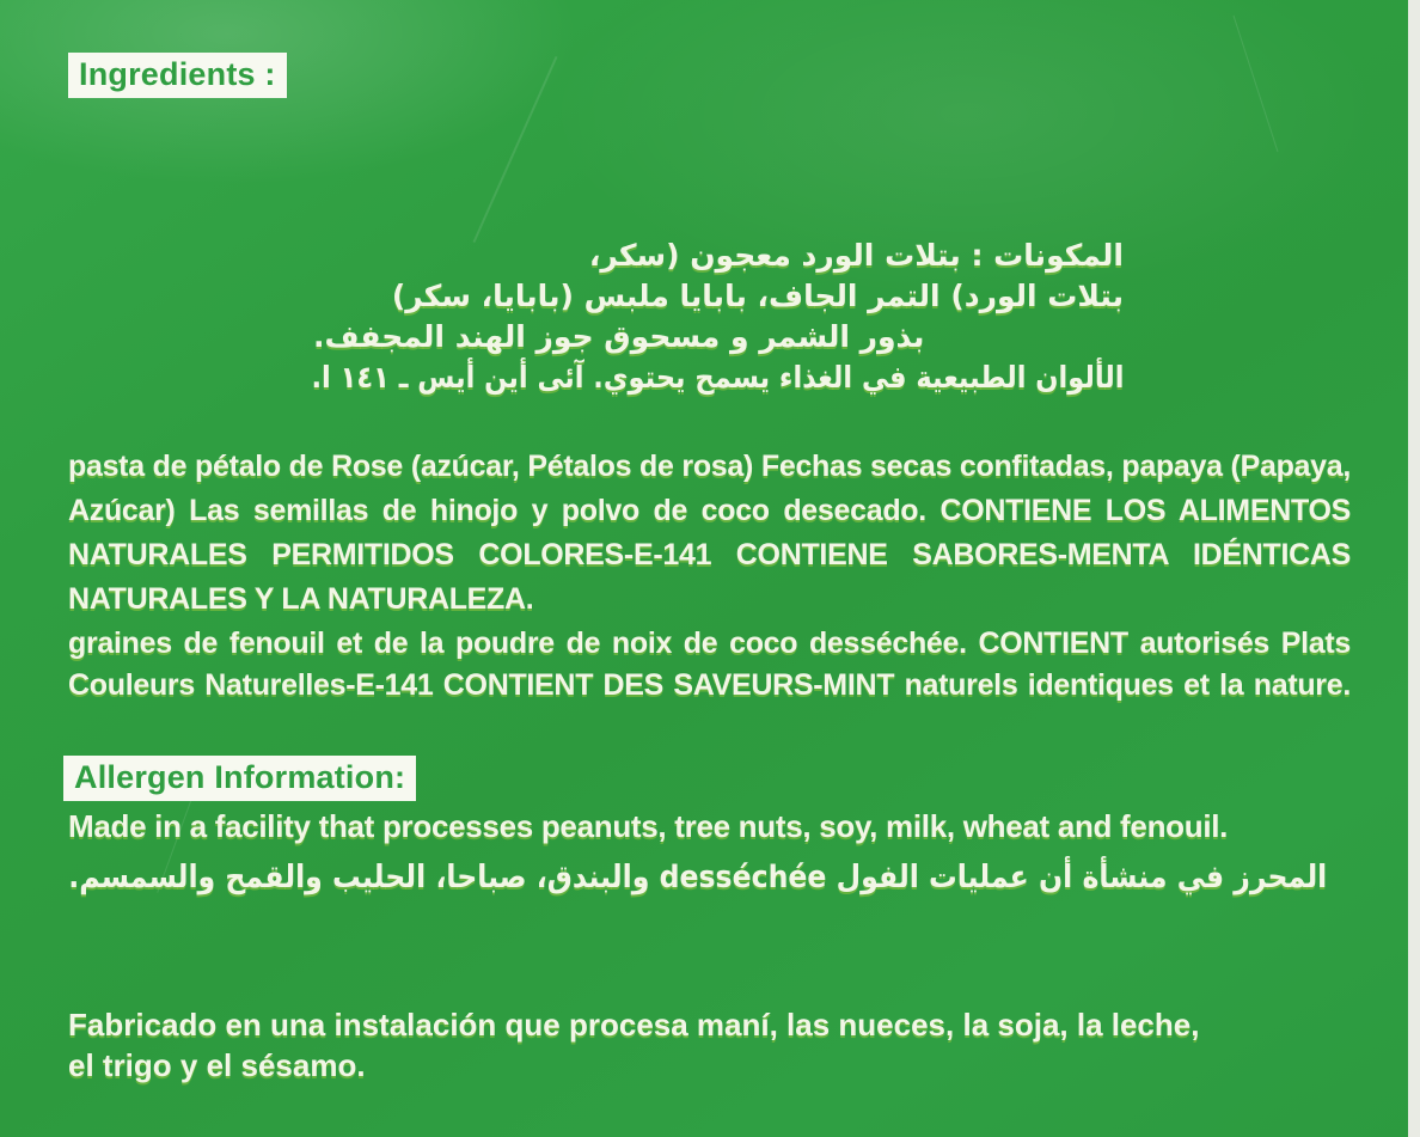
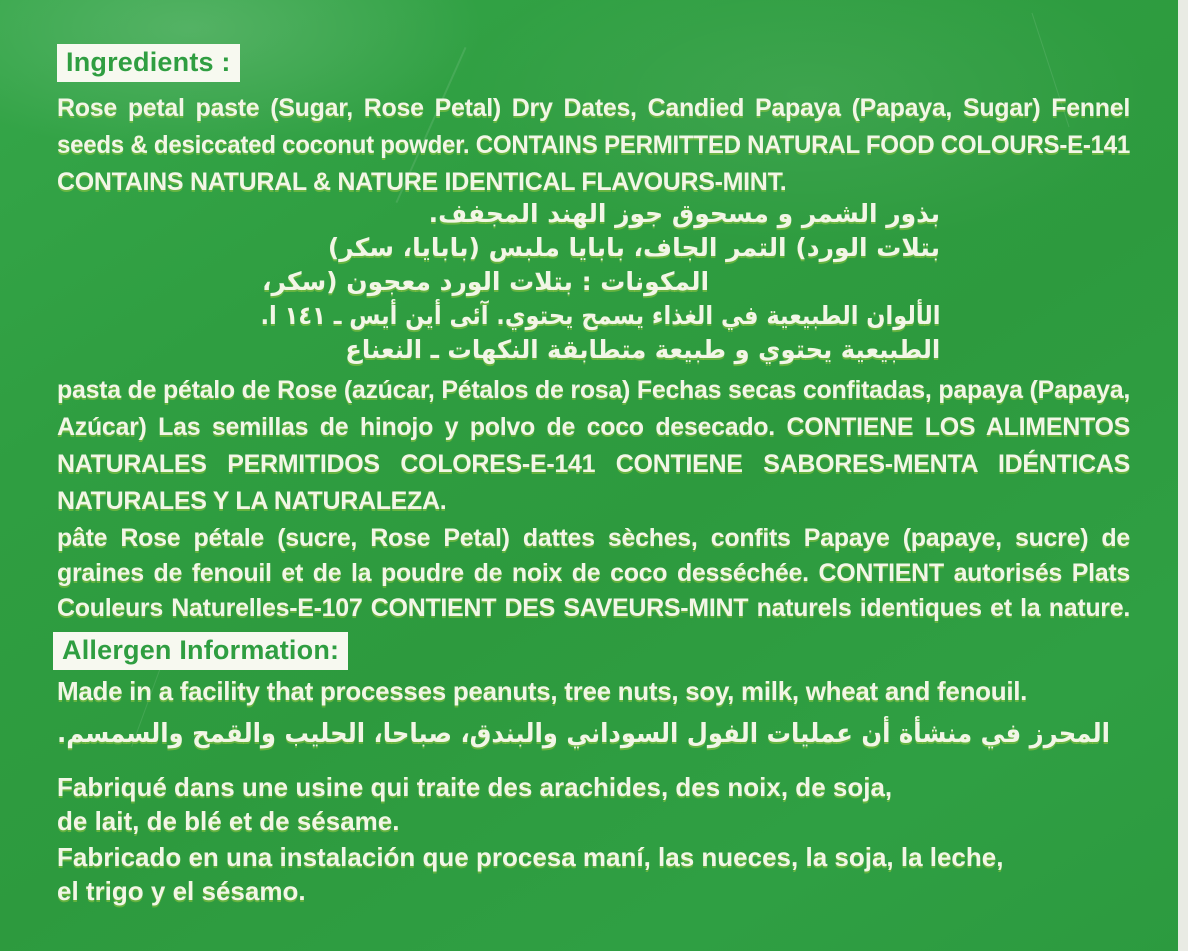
  Ingredients :
+ Rose petal paste (Sugar, Rose Petal) Dry Dates, Candied Papaya (Papaya, Sugar) Fennel
+ seeds & desiccated coconut powder. CONTAINS PERMITTED NATURAL FOOD COLOURS-E-141
+ CONTAINS NATURAL & NATURE IDENTICAL FLAVOURS-MINT.
- المكونات : بتلات الورد معجون (سكر،
+ بذور الشمر و مسحوق جوز الهند المجفف.
  بتلات الورد) التمر الجاف، بابايا ملبس (بابايا، سكر)
- بذور الشمر و مسحوق جوز الهند المجفف.
+ المكونات : بتلات الورد معجون (سكر،
  الألوان الطبيعية في الغذاء يسمح يحتوي. آئى أين أيس ـ ١٤١ ا.
+ الطبيعية يحتوي و طبيعة متطابقة النكهات ـ النعناع
  pasta de pétalo de Rose (azúcar, Pétalos de rosa) Fechas secas confitadas, papaya (Papaya,
  Azúcar) Las semillas de hinojo y polvo de coco desecado. CONTIENE LOS ALIMENTOS
  NATURALES PERMITIDOS COLORES-E-141 CONTIENE SABORES-MENTA IDÉNTICAS
  NATURALES Y LA NATURALEZA.
+ pâte Rose pétale (sucre, Rose Petal) dattes sèches, confits Papaye (papaye, sucre) de
  graines de fenouil et de la poudre de noix de coco desséchée. CONTIENT autorisés Plats
- Couleurs Naturelles-E-141 CONTIENT DES SAVEURS-MINT naturels identiques et la nature.
+ Couleurs Naturelles-E-107 CONTIENT DES SAVEURS-MINT naturels identiques et la nature.
  Allergen Information:
  Made in a facility that processes peanuts, tree nuts, soy, milk, wheat and fenouil.
- المحرز في منشأة أن عمليات الفول desséchée والبندق، صباحا، الحليب والقمح والسمسم.
+ المحرز في منشأة أن عمليات الفول السوداني والبندق، صباحا، الحليب والقمح والسمسم.
+ Fabriqué dans une usine qui traite des arachides, des noix, de soja,
+ de lait, de blé et de sésame.
  Fabricado en una instalación que procesa maní, las nueces, la soja, la leche,
  el trigo y el sésamo.
